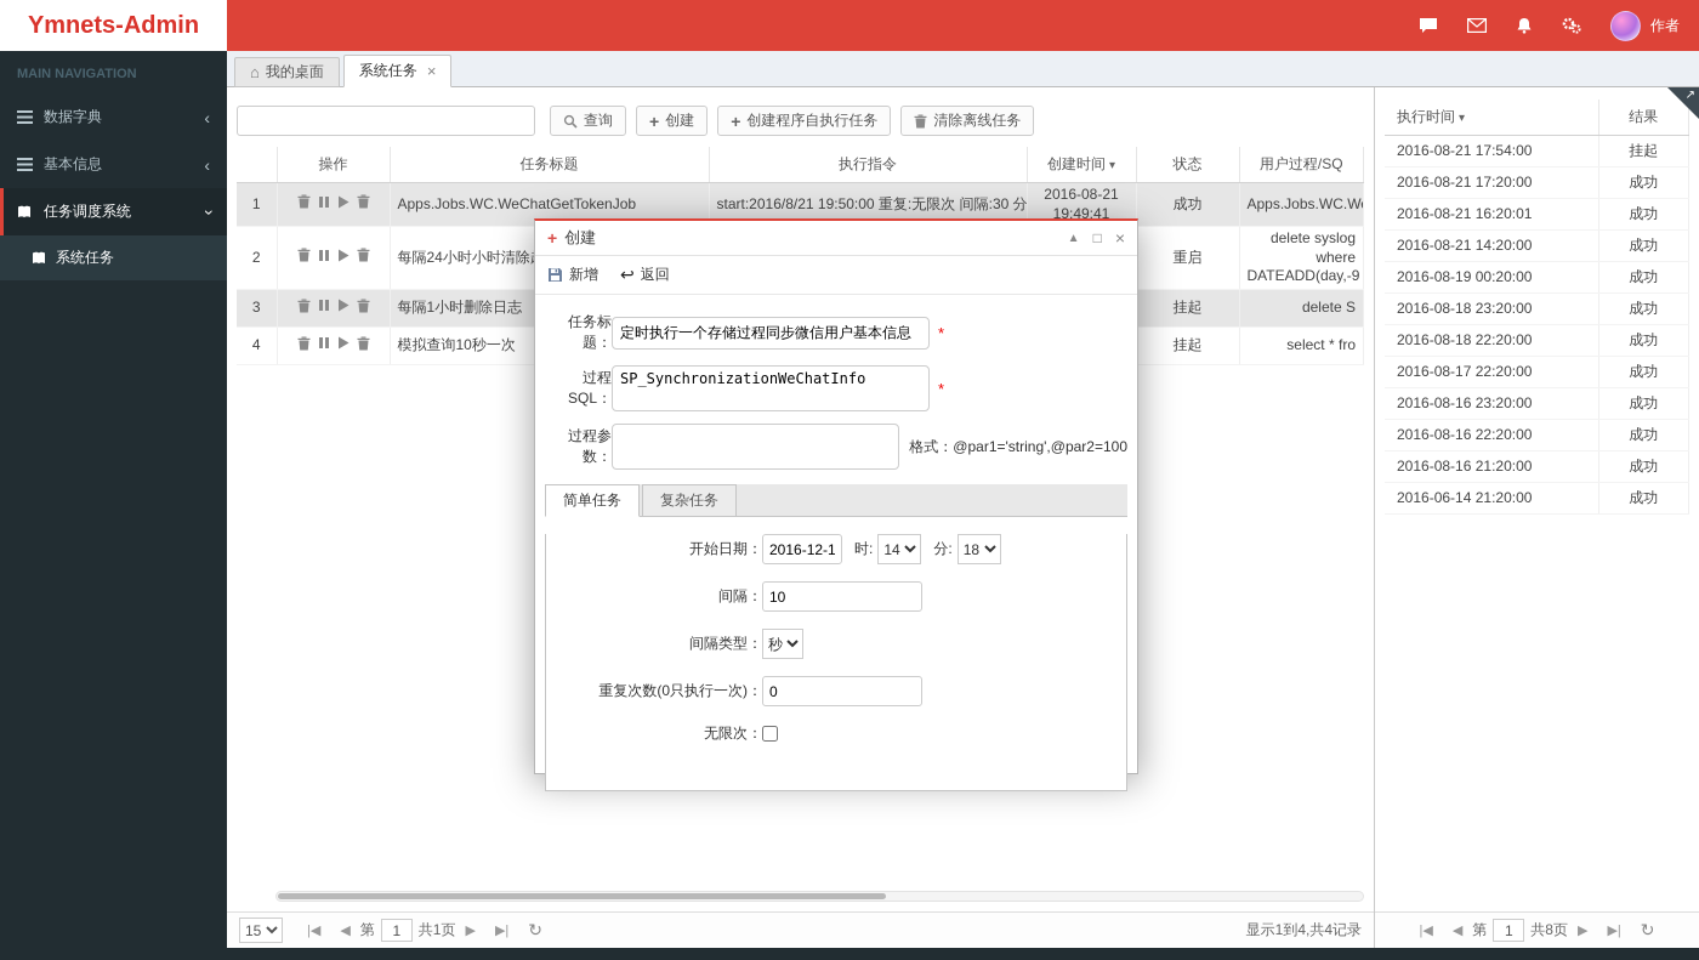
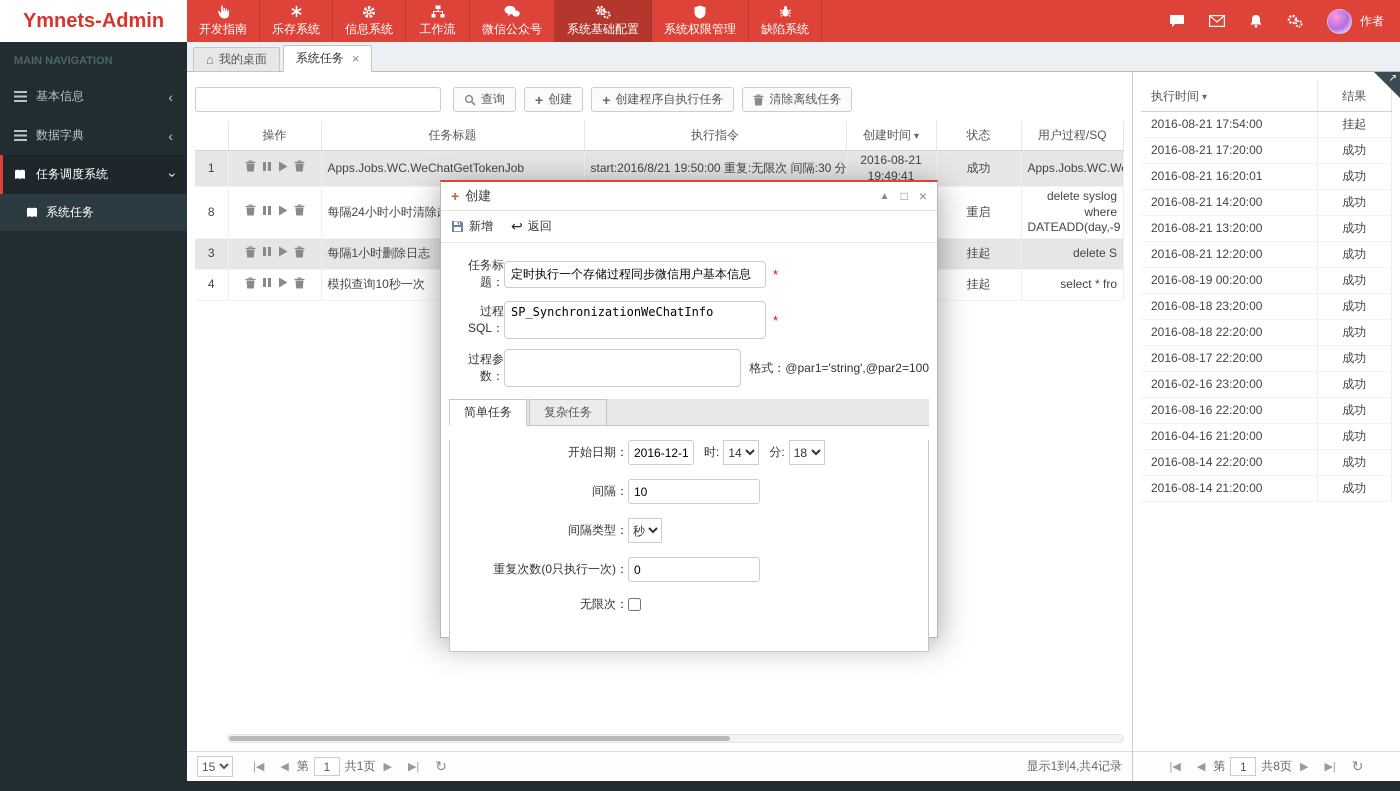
  Ymnets-Admin
+ 开发指南
+ 乐存系统
+ 信息系统
+ 工作流
+ 微信公众号
+ 系统基础配置
+ 系统权限管理
+ 缺陷系统
  作者
  MAIN NAVIGATION
- 数据字典
+ 基本信息
  ‹
- 基本信息
+ 数据字典
  ‹
  任务调度系统
  系统任务
  ⌂
  我的桌面
  系统任务
  ×
  查询
  +
  创建
  +
  创建程序自执行任务
  清除离线任务
  	操作	任务标题	执行指令	创建时间 ▾	状态	用户过程/SQ
  1		Apps.Jobs.WC.WeChatGetTokenJob	start:2016/8/21 19:50:00 重复:无限次 间隔:30 分	2016-08-21 19:49:41	成功	Apps.Jobs.WC.W
- 2		每隔24小时小时清除			重启	delete syslog where DATEADD(day,-9
+ 8		每隔24小时小时清除			重启	delete syslog where DATEADD(day,-9
  3		每隔1小时删除日志			挂起	delete S
  4		模拟查询10秒一次			挂起	select * fro
  15
  |◀
  ◀
  第
  1
  共1页
  ▶
  ▶|
  ↻
  显示1到4,共4记录
  ↗
  执行时间 ▾	结果
  2016-08-21 17:54:00	挂起
  2016-08-21 17:20:00	成功
  2016-08-21 16:20:01	成功
  2016-08-21 14:20:00	成功
+ 2016-08-21 13:20:00	成功
+ 2016-08-21 12:20:00	成功
  2016-08-19 00:20:00	成功
  2016-08-18 23:20:00	成功
  2016-08-18 22:20:00	成功
  2016-08-17 22:20:00	成功
- 2016-08-16 23:20:00	成功
+ 2016-02-16 23:20:00	成功
  2016-08-16 22:20:00	成功
- 2016-08-16 21:20:00	成功
+ 2016-04-16 21:20:00	成功
+ 2016-08-14 22:20:00	成功
- 2016-06-14 21:20:00	成功
+ 2016-08-14 21:20:00	成功
  |◀
  ◀
  第
  1
  共8页
  ▶
  ▶|
  ↻
  +
  创建
  ▲
  □
  ×
  新增
  ↩
  返回
  任务标题：
  定时执行一个存储过程同步微信用户基本信息
  *
  过程SQL：
  SP_SynchronizationWeChatInfo
  *
  过程参数：
  格式：@par1='string',@par2=100
  简单任务
  复杂任务
  开始日期：
  2016-12-1
  时:
  14
  分:
  18
  间隔：
  10
  间隔类型：
  秒
  重复次数(0只执行一次)：
  0
  无限次：
